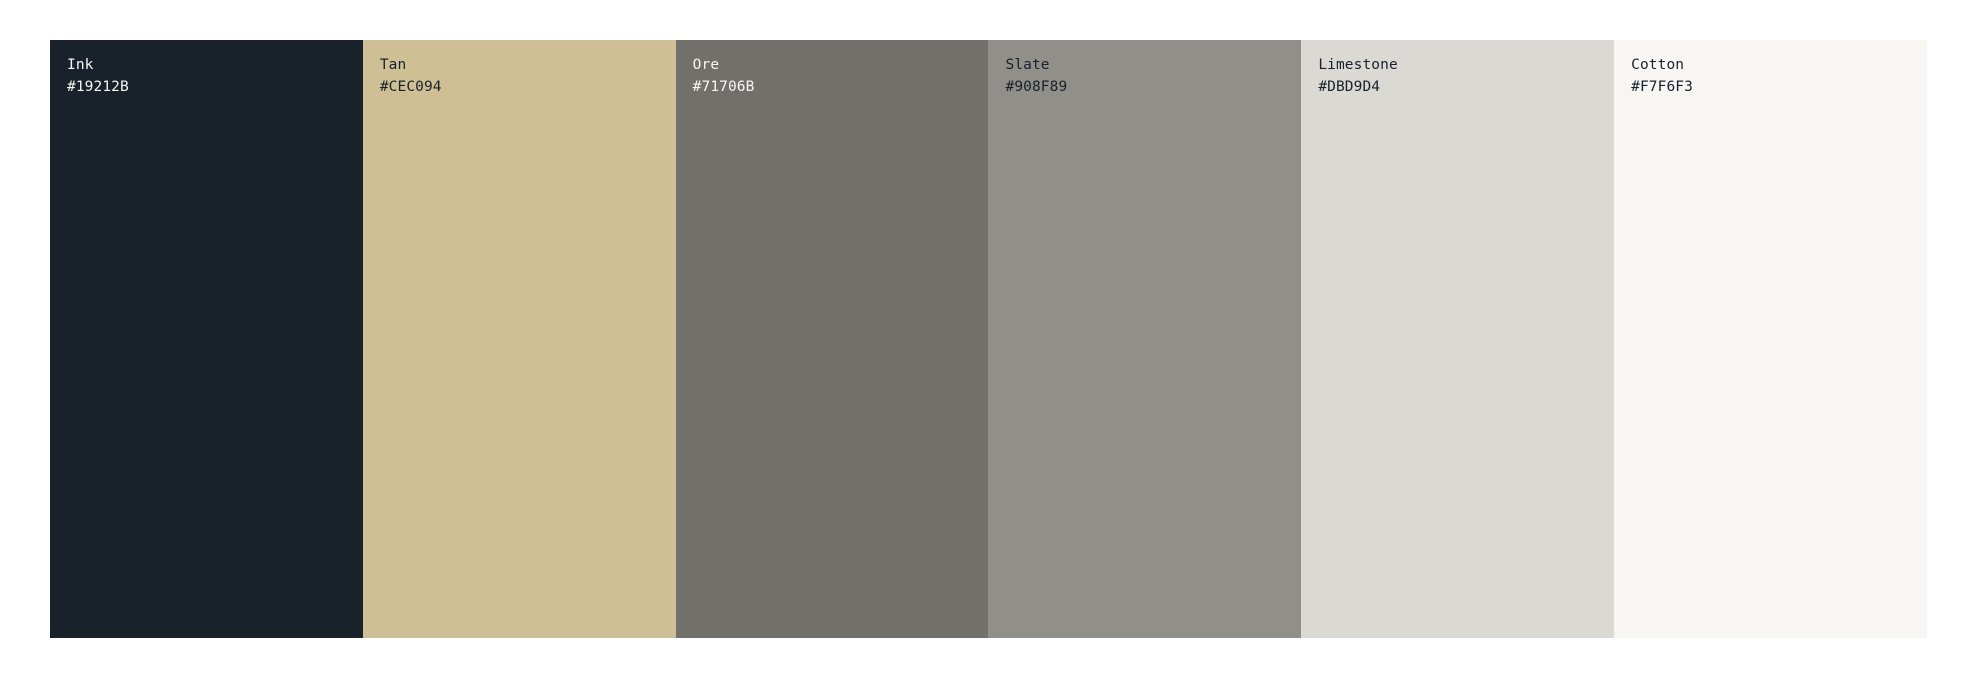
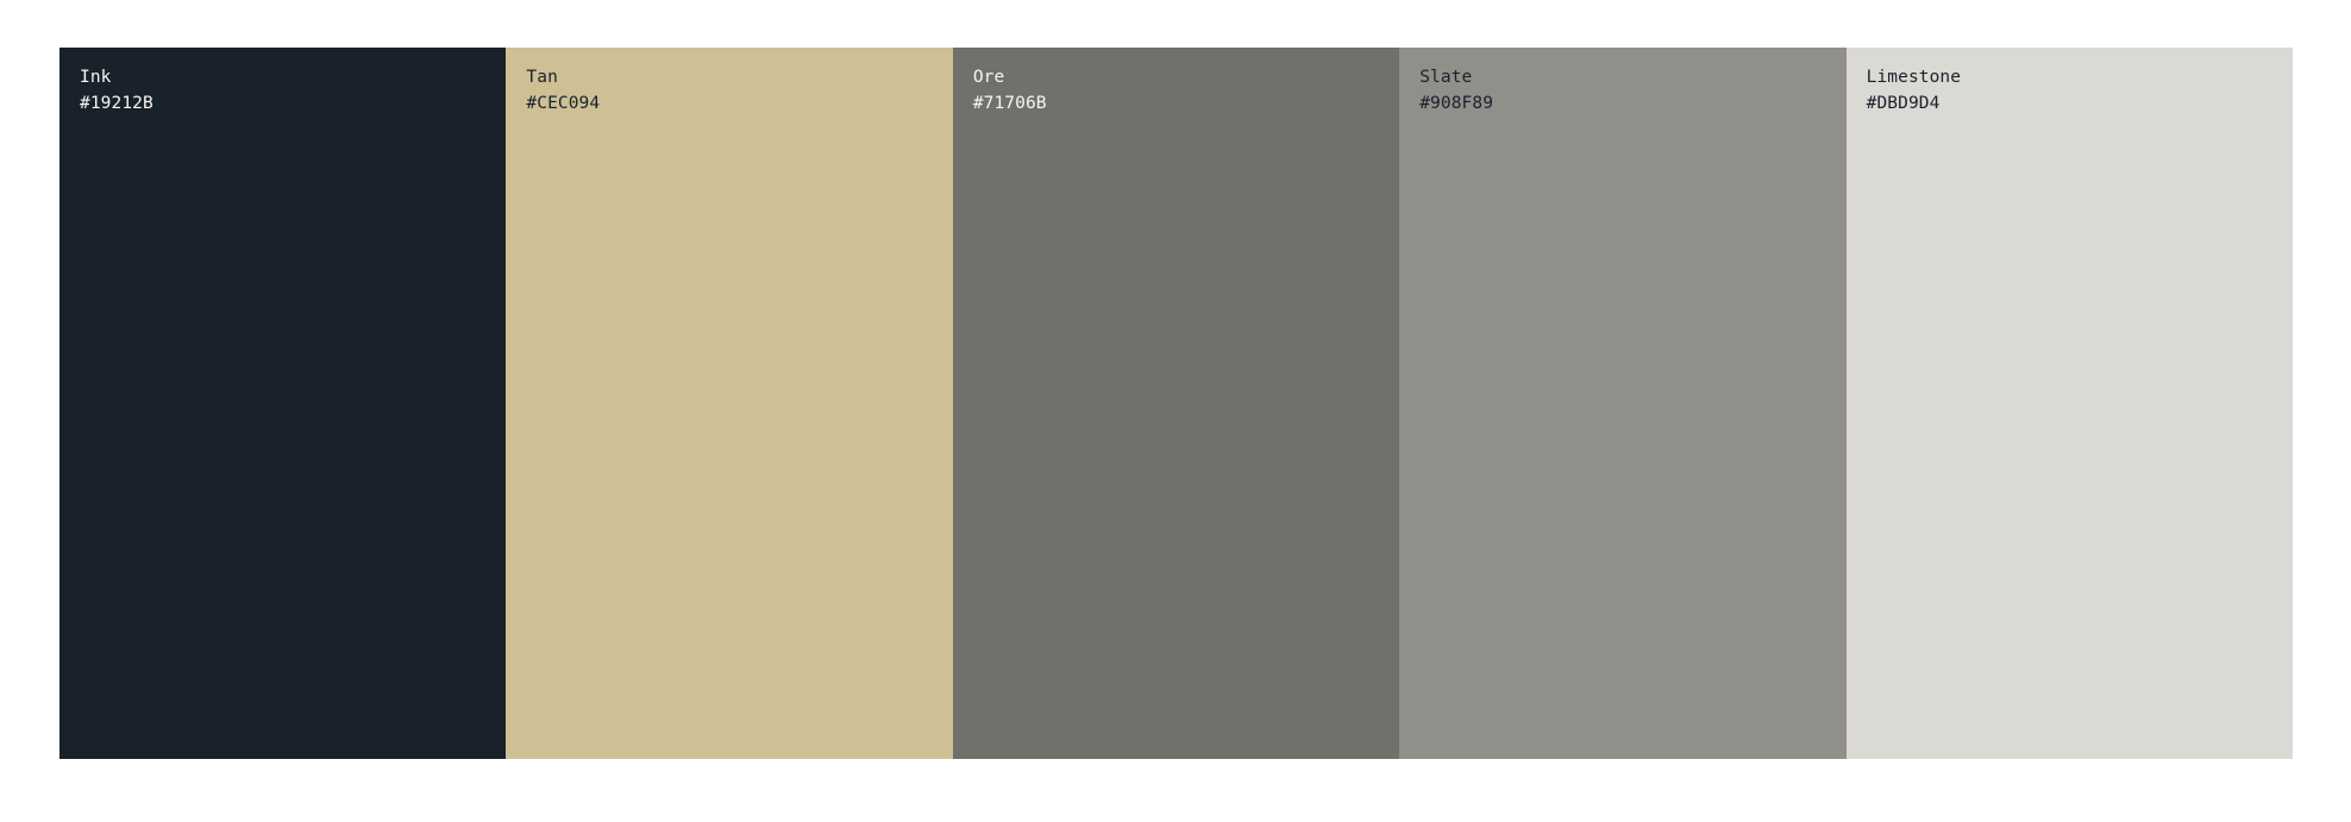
  Ink
  #19212B
  Tan
  #CEC094
  Ore
  #71706B
  Slate
  #908F89
  Limestone
  #DBD9D4
- Cotton
- #F7F6F3
